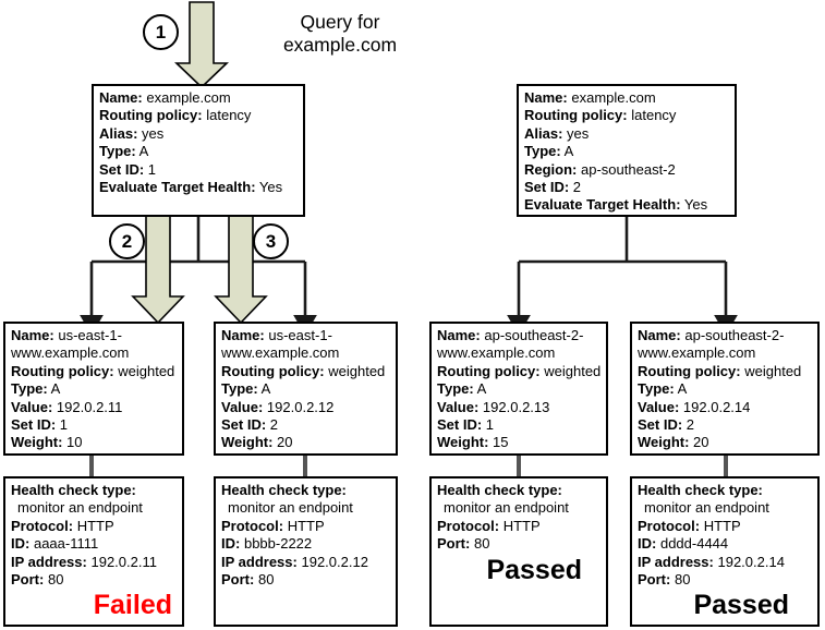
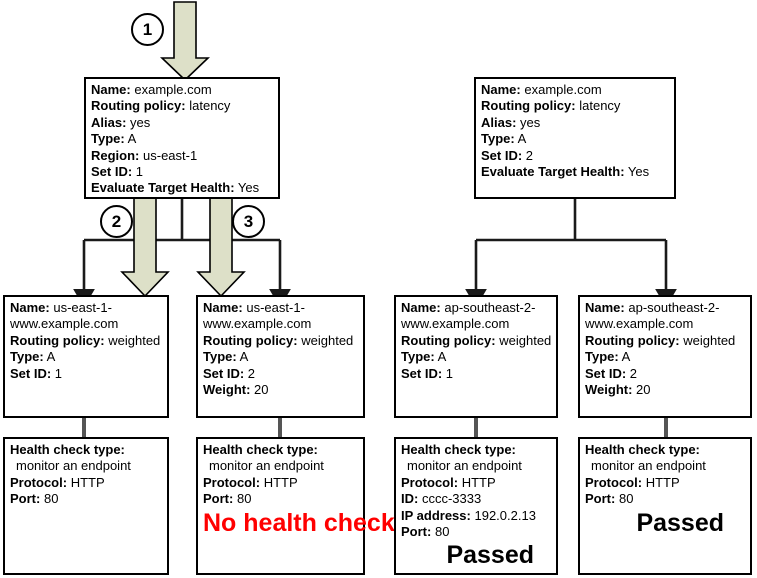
- Query for
- example.com
  1
  2
  3
  Name: example.com
  Routing policy: latency
  Alias: yes
  Type: A
+ Region: us-east-1
  Set ID: 1
  Evaluate Target Health: Yes
  Name: example.com
  Routing policy: latency
  Alias: yes
  Type: A
- Region: ap-southeast-2
  Set ID: 2
  Evaluate Target Health: Yes
  Name: us-east-1-
  www.example.com
  Routing policy: weighted
  Type: A
- Value: 192.0.2.11
  Set ID: 1
- Weight: 10
  Name: us-east-1-
  www.example.com
  Routing policy: weighted
  Type: A
- Value: 192.0.2.12
  Set ID: 2
  Weight: 20
  Name: ap-southeast-2-
  www.example.com
  Routing policy: weighted
  Type: A
- Value: 192.0.2.13
  Set ID: 1
- Weight: 15
  Name: ap-southeast-2-
  www.example.com
  Routing policy: weighted
  Type: A
- Value: 192.0.2.14
  Set ID: 2
  Weight: 20
  Health check type:
  monitor an endpoint
  Protocol: HTTP
- ID: aaaa-1111
- IP address: 192.0.2.11
  Port: 80
- Failed
  Health check type:
  monitor an endpoint
  Protocol: HTTP
- ID: bbbb-2222
- IP address: 192.0.2.12
  Port: 80
+ No health check
  Health check type:
  monitor an endpoint
  Protocol: HTTP
+ ID: cccc-3333
+ IP address: 192.0.2.13
  Port: 80
  Passed
  Health check type:
  monitor an endpoint
  Protocol: HTTP
- ID: dddd-4444
- IP address: 192.0.2.14
  Port: 80
  Passed
